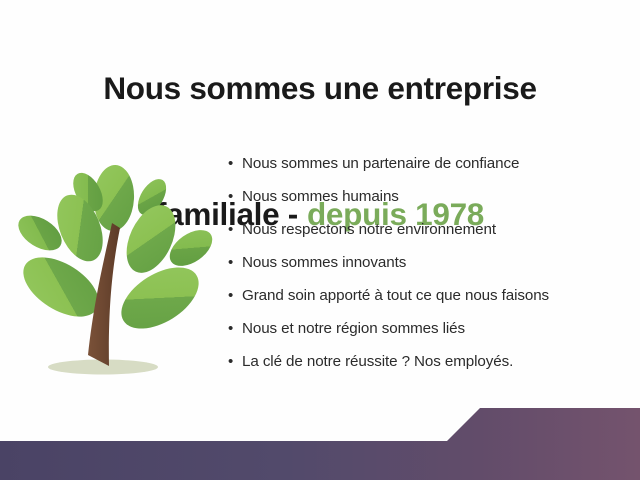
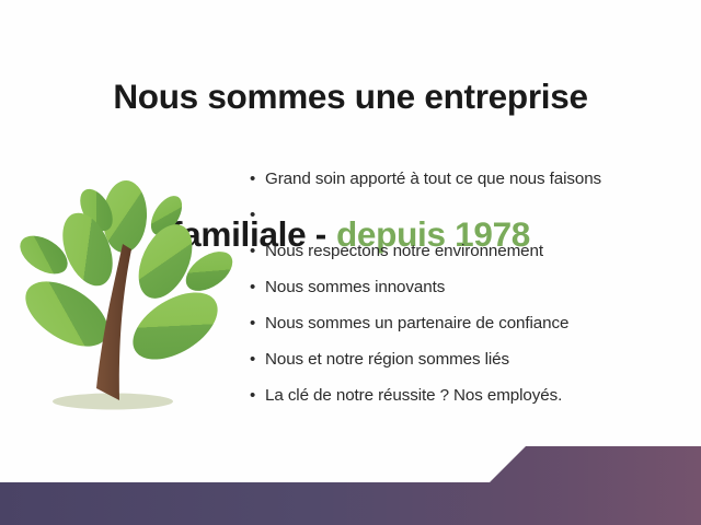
  Nous sommes une entreprise
  amiliale - depuis 1978
  •
- Nous sommes un partenaire de confiance
+ Grand soin apporté à tout ce que nous faisons
  •
- Nous sommes humains
  •
  Nous respectons notre environnement
  •
  Nous sommes innovants
  •
- Grand soin apporté à tout ce que nous faisons
+ Nous sommes un partenaire de confiance
  •
  Nous et notre région sommes liés
  •
  La clé de notre réussite ? Nos employés.
